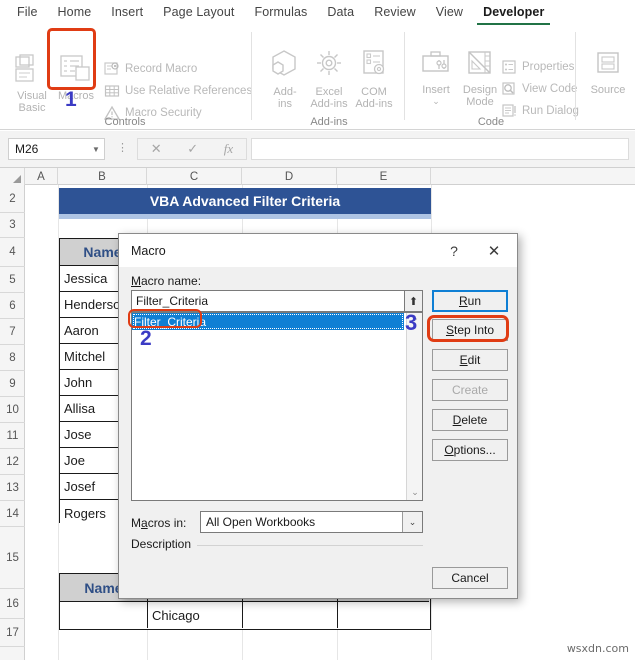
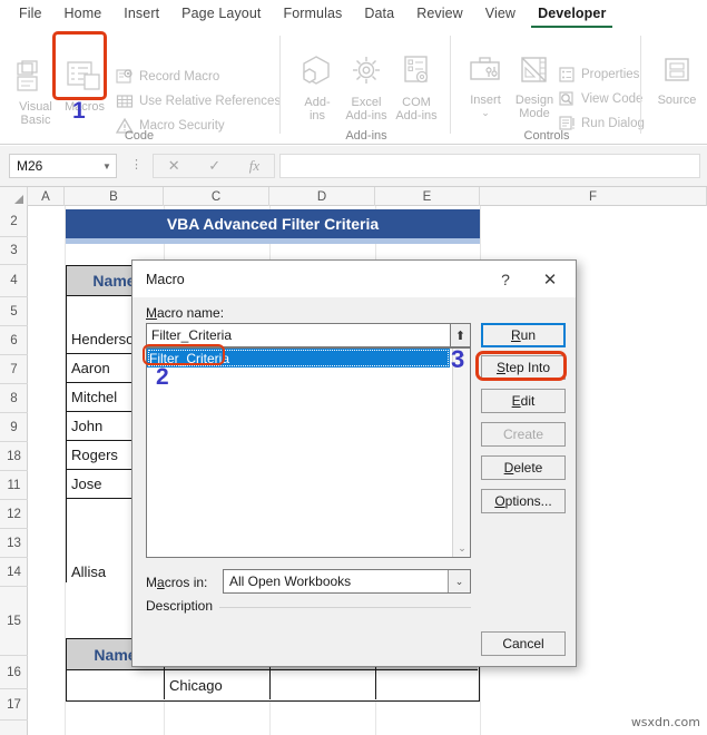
  File
  Home
  Insert
  Page Layout
  Formulas
  Data
  Review
  View
  Developer
  Visual
  Basic
  Macros
  Record Macro
  Use Relative References
  Macro Security
- Controls
+ Code
  Add-
  ins
  Excel
  Add-ins
  COM
  Add-ins
  Add-ins
  Insert
  ⌄
  Design
  Mode
  Properties
  View Cod
  Run Dialo
- Code
+ Controls
  Source
  1
  M26
  ▼
  ⋮
  ✕
  ✓
  fx
  A
  B
  C
  D
  E
+ F
  2
  3
  4
  5
  6
  7
  8
  9
- 10
+ 18
  11
  12
  13
  14
  15
  16
  17
  VBA Advanced Filter Criteria
  Nam
- Jessica
  Henderso
  Aaron
  Mitchel
  John
- Allisa
+ Rogers
  Jose
- Joe
- Josef
- Rogers
+ Allisa
  Nam
  Chicago
  Macro
  ?
  ✕
  Macro name:
  Filter_Criteria
  ⬆
  Filter_Criteria
  ⌃
  ⌄
  Macros in:
  All Open Workbooks
  ⌄
  Description
  Run
  Step Into
  Edit
  Create
  Delete
  Options...
  Cancel
  2
  3
  wsxdn.com
